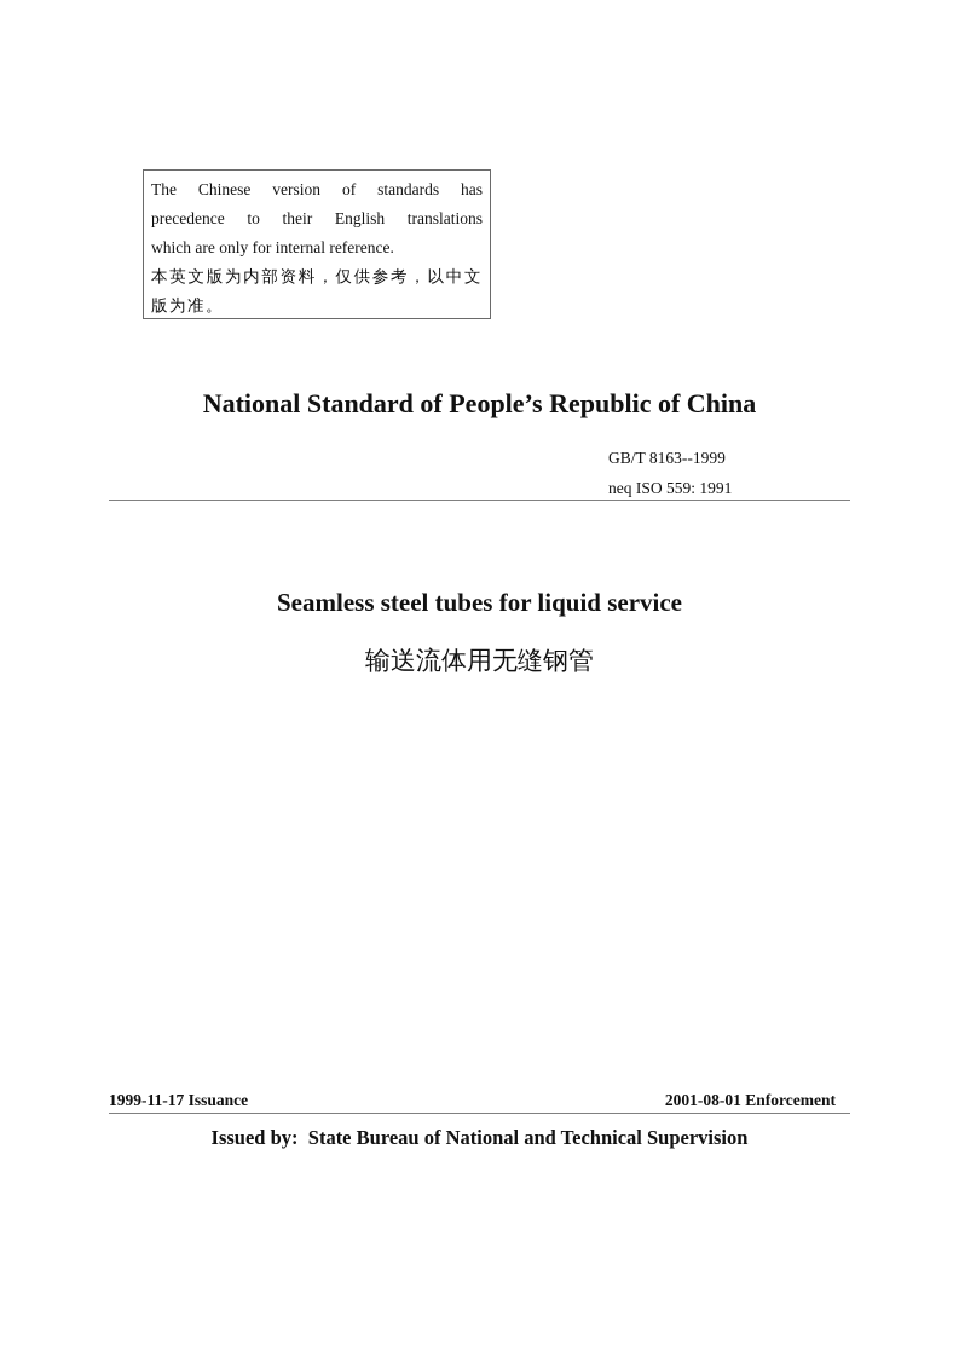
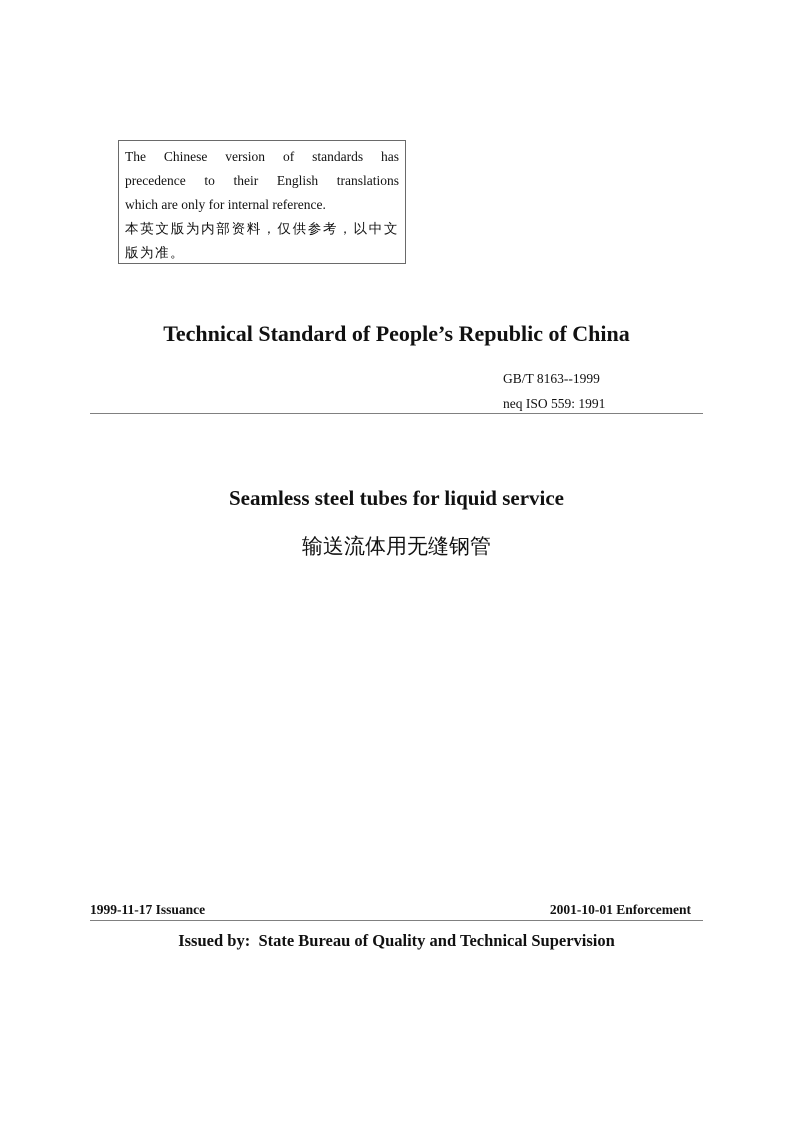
  The Chinese version of standards has
  precedence to their English translations
  which are only for internal reference.
  本英文版为内部资料，仅供参考，以中文版为准。
- National Standard of People’s Republic of China
+ Technical Standard of People’s Republic of China
  GB/T 8163--1999
  neq ISO 559: 1991
  Seamless steel tubes for liquid service
  输送流体用无缝钢管
  1999-11-17 Issuance
- 2001-08-01 Enforcement
+ 2001-10-01 Enforcement
- Issued by: State Bureau of National and Technical Supervision
+ Issued by: State Bureau of Quality and Technical Supervision
